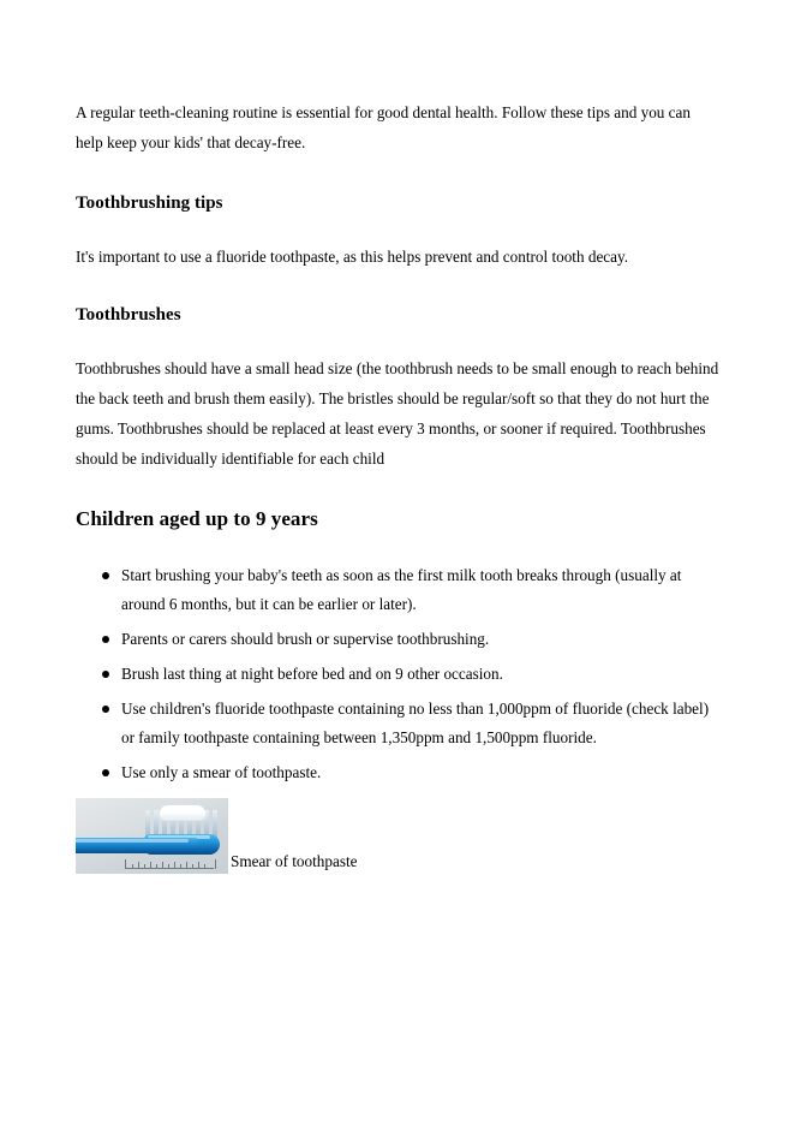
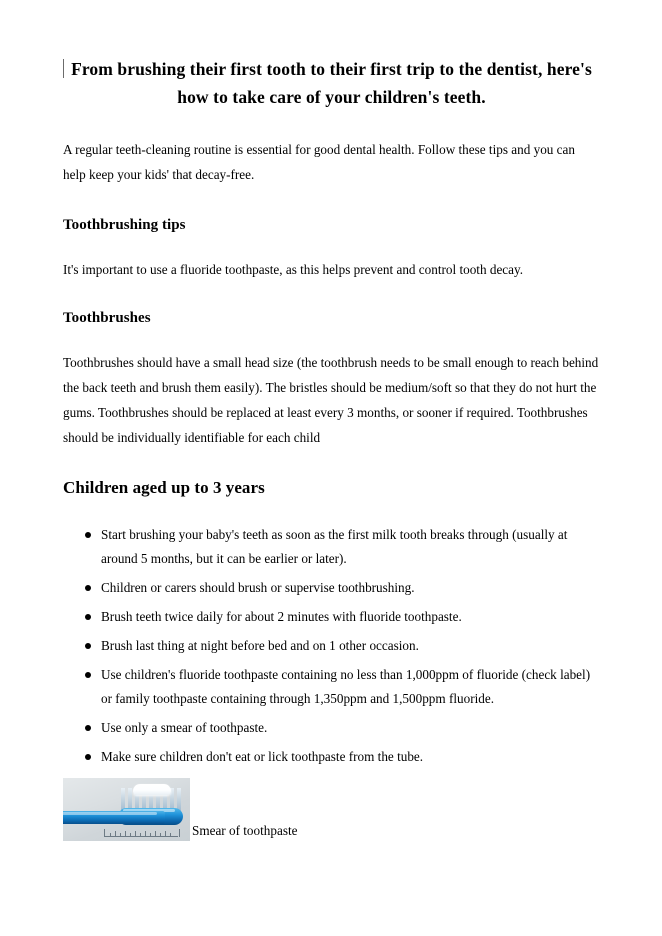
+ From brushing their first tooth to their first trip to the dentist, here's how to take care of your children's teeth.
  A regular teeth-cleaning routine is essential for good dental health. Follow these tips and you can help keep your kids' that decay-free.
  Toothbrushing tips
  It's important to use a fluoride toothpaste, as this helps prevent and control tooth decay.
  Toothbrushes
- Toothbrushes should have a small head size (the toothbrush needs to be small enough to reach behind the back teeth and brush them easily). The bristles should be regular/soft so that they do not hurt the gums. Toothbrushes should be replaced at least every 3 months, or sooner if required. Toothbrushes should be individually identifiable for each child
+ Toothbrushes should have a small head size (the toothbrush needs to be small enough to reach behind the back teeth and brush them easily). The bristles should be medium/soft so that they do not hurt the gums. Toothbrushes should be replaced at least every 3 months, or sooner if required. Toothbrushes should be individually identifiable for each child
- Children aged up to 9 years
+ Children aged up to 3 years
- Start brushing your baby's teeth as soon as the first milk tooth breaks through (usually at around 6 months, but it can be earlier or later).
+ Start brushing your baby's teeth as soon as the first milk tooth breaks through (usually at around 5 months, but it can be earlier or later).
- Parents or carers should brush or supervise toothbrushing.
+ Children or carers should brush or supervise toothbrushing.
+ Brush teeth twice daily for about 2 minutes with fluoride toothpaste.
- Brush last thing at night before bed and on 9 other occasion.
+ Brush last thing at night before bed and on 1 other occasion.
- Use children's fluoride toothpaste containing no less than 1,000ppm of fluoride (check label) or family toothpaste containing between 1,350ppm and 1,500ppm fluoride.
+ Use children's fluoride toothpaste containing no less than 1,000ppm of fluoride (check label) or family toothpaste containing through 1,350ppm and 1,500ppm fluoride.
  Use only a smear of toothpaste.
+ Make sure children don't eat or lick toothpaste from the tube.
  Smear of toothpaste
